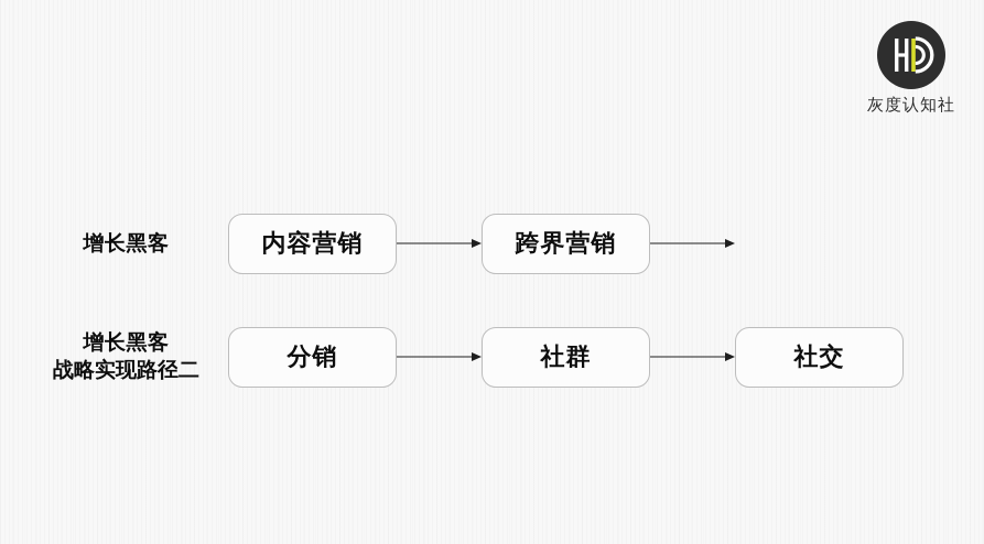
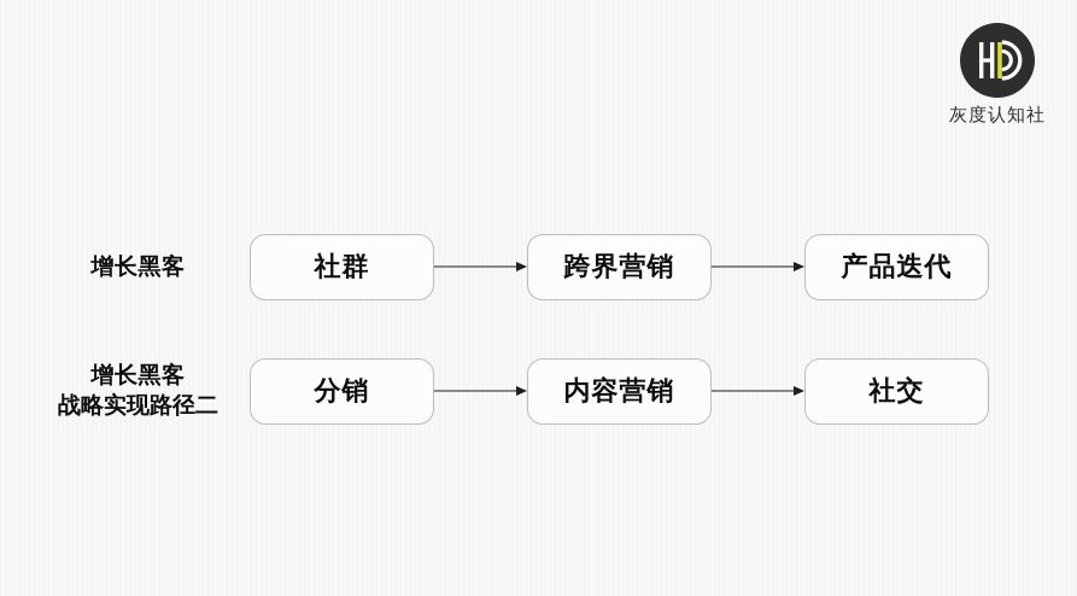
  灰度认知社
  增长黑客
- 内容营销
+ 社群
  跨界营销
+ 产品迭代
  增长黑客
  战略实现路径二
  分销
- 社群
+ 内容营销
  社交
